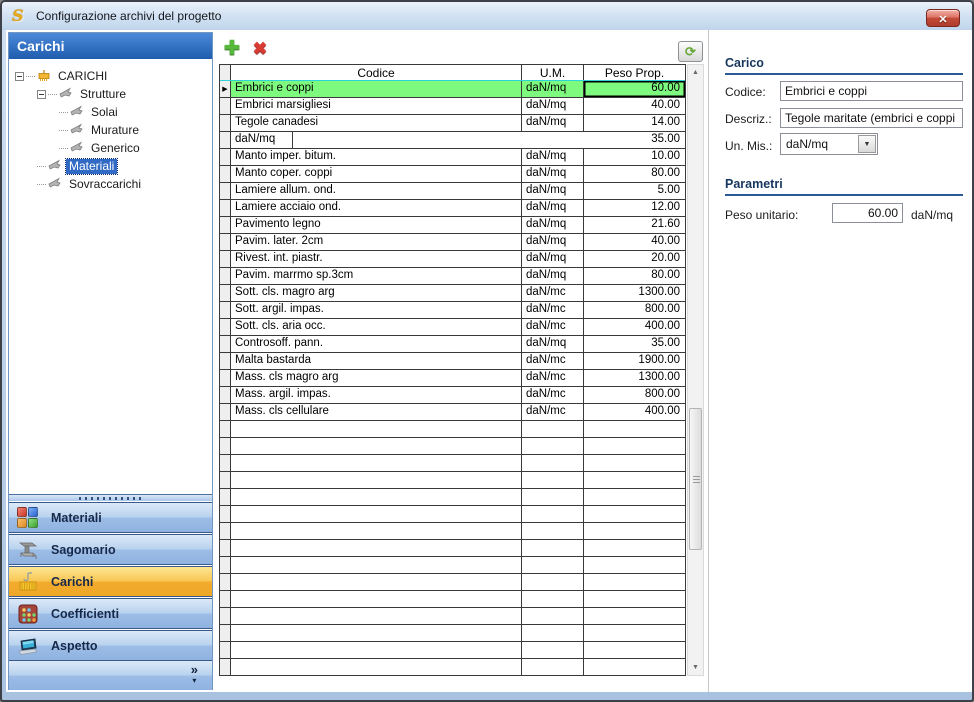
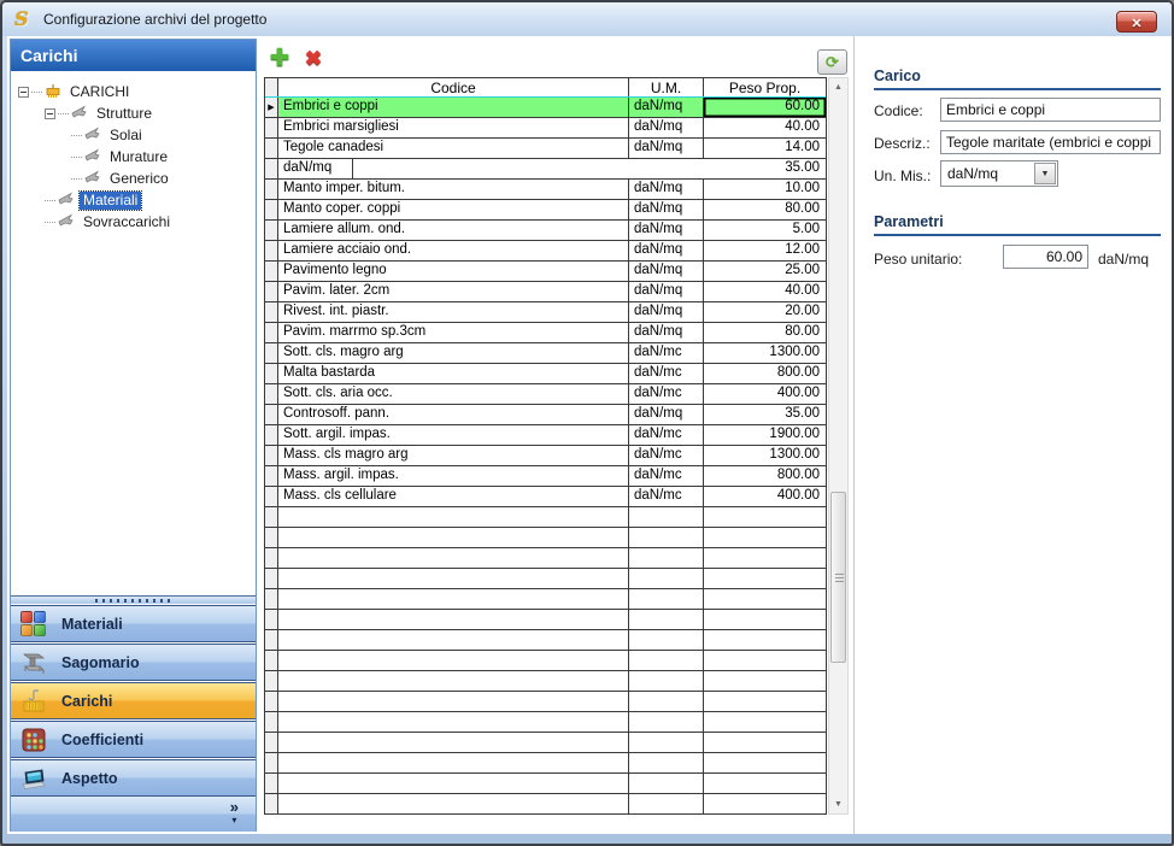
  S
  Configurazione archivi del progetto
  ✕
  Carichi
  CARICHI
  Strutture
  Solai
  Murature
  Generico
  Materiali
  Sovraccarichi
  Materiali
  Sagomario
  Carichi
  Coefficienti
  Aspetto
  »
  ▾
  ✚
  ✖
  ⟳
  Codice
  U.M.
  Peso Prop.
  Embrici e coppi
  daN/mq
  60.00
  Embrici marsigliesi
  daN/mq
  40.00
  Tegole canadesi
  daN/mq
  14.00
  daN/mq
  35.00
  Manto imper. bitum.
  daN/mq
  10.00
  Manto coper. coppi
  daN/mq
  80.00
  Lamiere allum. ond.
  daN/mq
  5.00
  Lamiere acciaio ond.
  daN/mq
  12.00
  Pavimento legno
  daN/mq
- 21.60
+ 25.00
  Pavim. later. 2cm
  daN/mq
  40.00
  Rivest. int. piastr.
  daN/mq
  20.00
  Pavim. marrmo sp.3cm
  daN/mq
  80.00
  Sott. cls. magro arg
  daN/mc
  1300.00
- Sott. argil. impas.
+ Malta bastarda
  daN/mc
  800.00
  Sott. cls. aria occ.
  daN/mc
  400.00
  Controsoff. pann.
  daN/mq
  35.00
- Malta bastarda
+ Sott. argil. impas.
  daN/mc
  1900.00
  Mass. cls magro arg
  daN/mc
  1300.00
  Mass. argil. impas.
  daN/mc
  800.00
  Mass. cls cellulare
  daN/mc
  400.00
  Carico
  Codice:
  Embrici e coppi
  Descriz.:
  Tegole maritate (embrici e coppi
  Un. Mis.:
  daN/mq
  Parametri
  Peso unitario:
  60.00
  daN/mq
